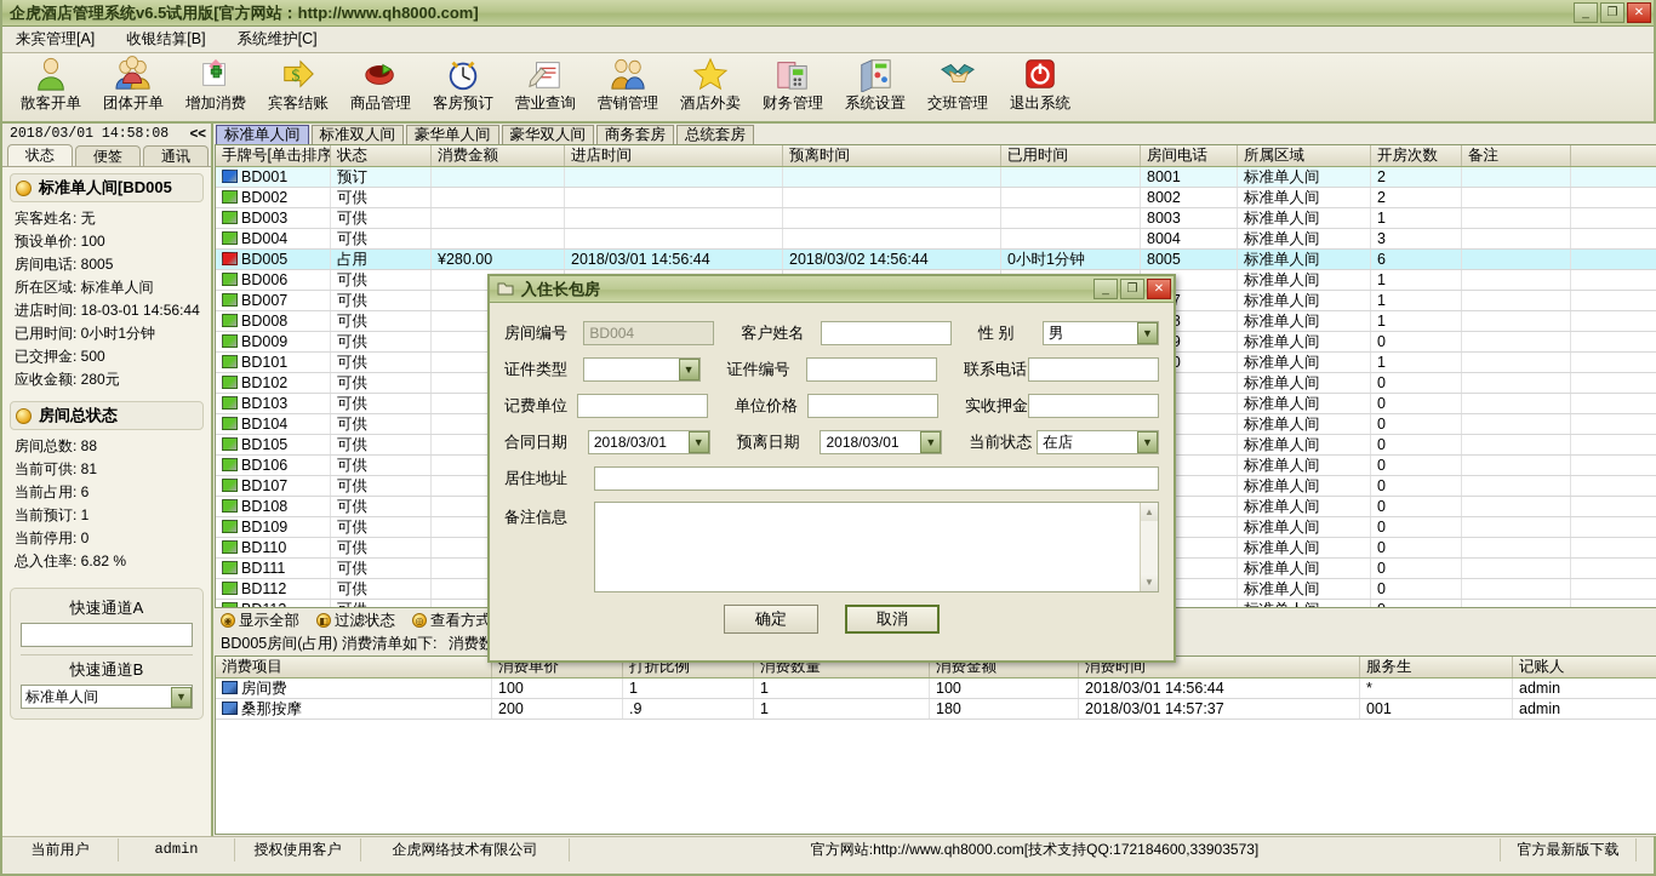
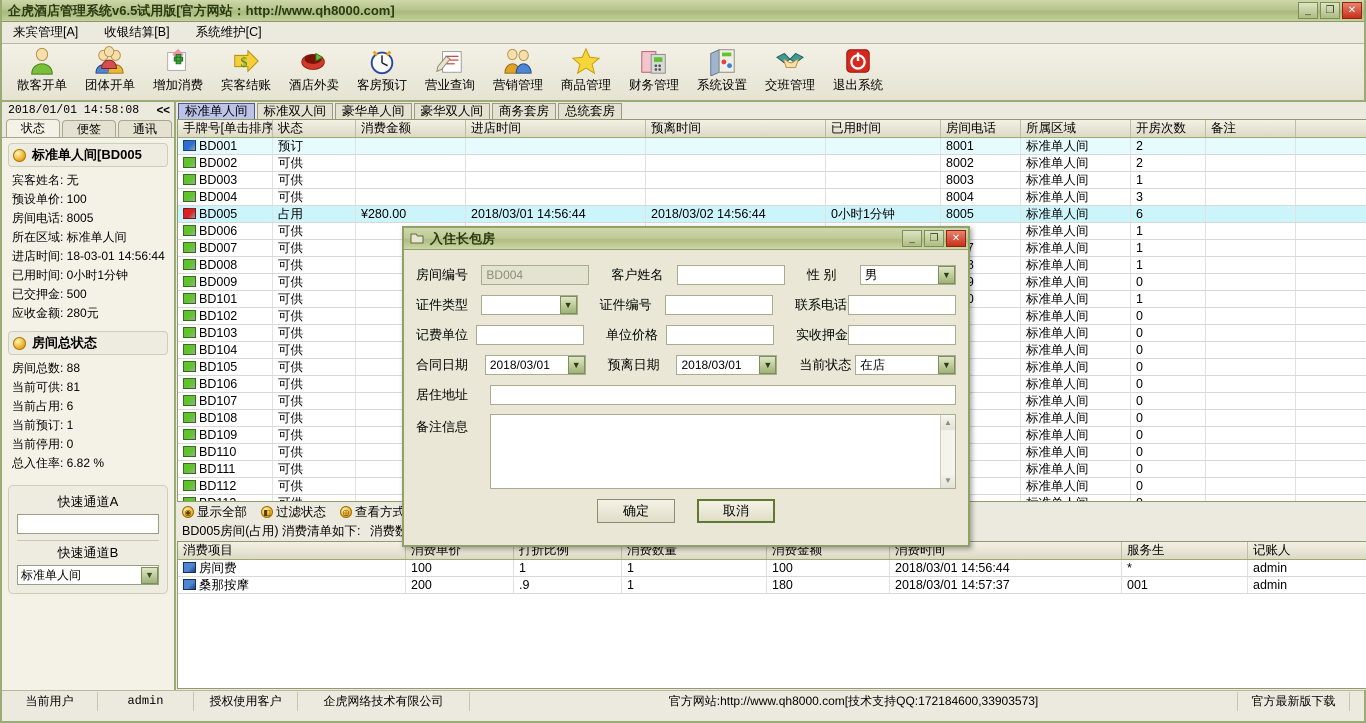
  企虎酒店管理系统v6.5试用版[官方网站：http://www.qh8000.com]
  _
  ❐
  ✕
  来宾管理[A]
  收银结算[B]
  系统维护[C]
  散客开单
  团体开单
  增加消费
  $
  宾客结账
- 商品管理
+ 酒店外卖
  客房预订
  营业查询
  营销管理
- 酒店外卖
+ 商品管理
  财务管理
  系统设置
  交班管理
  退出系统
- 2018/03/01 14:58:08
+ 2018/01/01 14:58:08
  <<
  状态
  便签
  通讯
  标准单人间[BD005
  宾客姓名: 无
  预设单价: 100
  房间电话: 8005
  所在区域: 标准单人间
  进店时间: 18-03-01 14:56:44
  已用时间: 0小时1分钟
  已交押金: 500
  应收金额: 280元
  房间总状态
  房间总数: 88
  当前可供: 81
  当前占用: 6
  当前预订: 1
  当前停用: 0
  总入住率: 6.82 %
  快速通道A
  快速通道B
  标准单人间
  ▼
  标准单人间
  标准双人间
  豪华单人间
  豪华双人间
  商务套房
  总统套房
  手牌号[单击排序
  状态
  消费金额
  进店时间
  预离时间
  已用时间
  房间电话
  所属区域
  开房次数
  备注
  BD001
  预订
  8001
  标准单人间
  2
  BD002
  可供
  8002
  标准单人间
  2
  BD003
  可供
  8003
  标准单人间
  1
  BD004
  可供
  8004
  标准单人间
  3
  BD005
  占用
  ¥280.00
  2018/03/01 14:56:44
  2018/03/02 14:56:44
  0小时1分钟
  8005
  标准单人间
  6
  BD006
  可供
  标准单人间
  1
  BD007
  可供
  标准单人间
  1
  BD008
  可供
  标准单人间
  1
  BD009
  可供
  标准单人间
  0
  BD101
  可供
  标准单人间
  1
  BD102
  可供
  标准单人间
  0
  BD103
  可供
  标准单人间
  0
  BD104
  可供
  标准单人间
  0
  BD105
  可供
  标准单人间
  0
  BD106
  可供
  标准单人间
  0
  BD107
  可供
  标准单人间
  0
  BD108
  可供
  标准单人间
  0
  BD109
  可供
  标准单人间
  0
  BD110
  可供
  标准单人间
  0
  BD111
  可供
  标准单人间
  0
  BD112
  可供
  标准单人间
  0
  ◉
  显示全部
  ◧
  过滤状态
  ◎
  查看方式
  消费项目
  消费单价
  打折比例
  消费数量
  消费金额
  消费时间
  服务生
  记账人
  房间费
  100
  1
  1
  100
  2018/03/01 14:56:44
  *
  admin
  桑那按摩
  200
  .9
  1
  180
  2018/03/01 14:57:37
  001
  admin
  当前用户
  admin
  授权使用客户
  企虎网络技术有限公司
  官方网站:http://www.qh8000.com[技术支持QQ:172184600,33903573]
  官方最新版下载
  入住长包房
  _
  ❐
  ✕
  房间编号
  BD004
  客户姓名
  性 别
  男
  ▼
  证件类型
  ▼
  证件编号
  联系电话
  记费单位
  单位价格
  实收押金
  合同日期
  2018/03/01
  ▼
  预离日期
  2018/03/01
  ▼
  当前状态
  在店
  ▼
  居住地址
  备注信息
  ▲
  ▼
  确定
  取消
